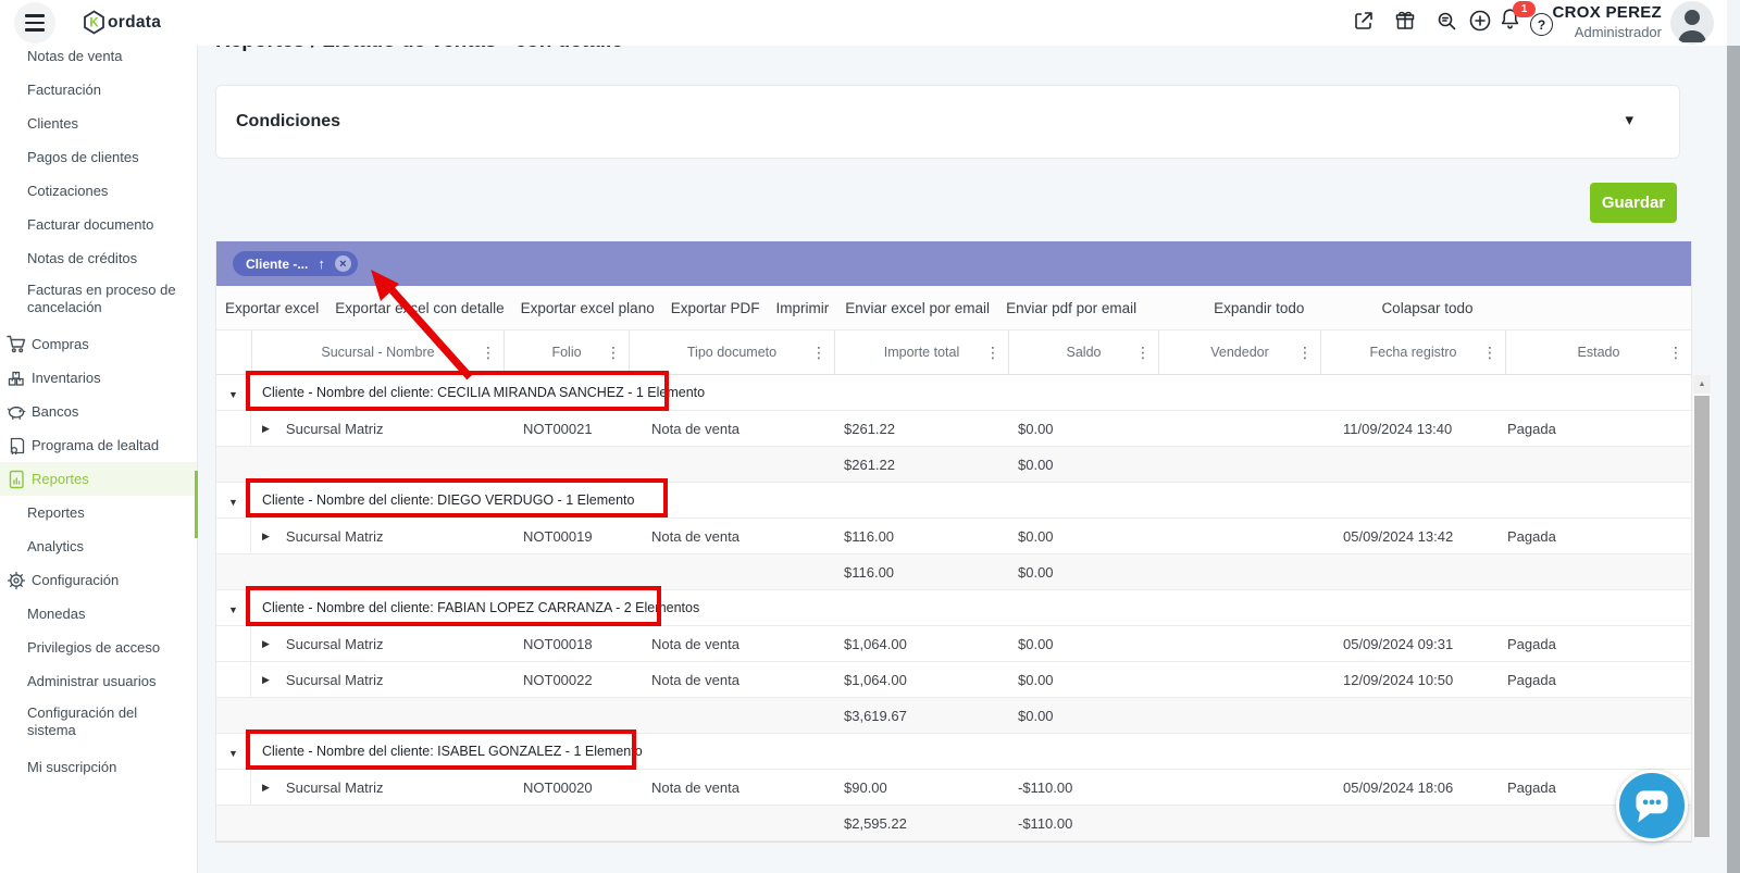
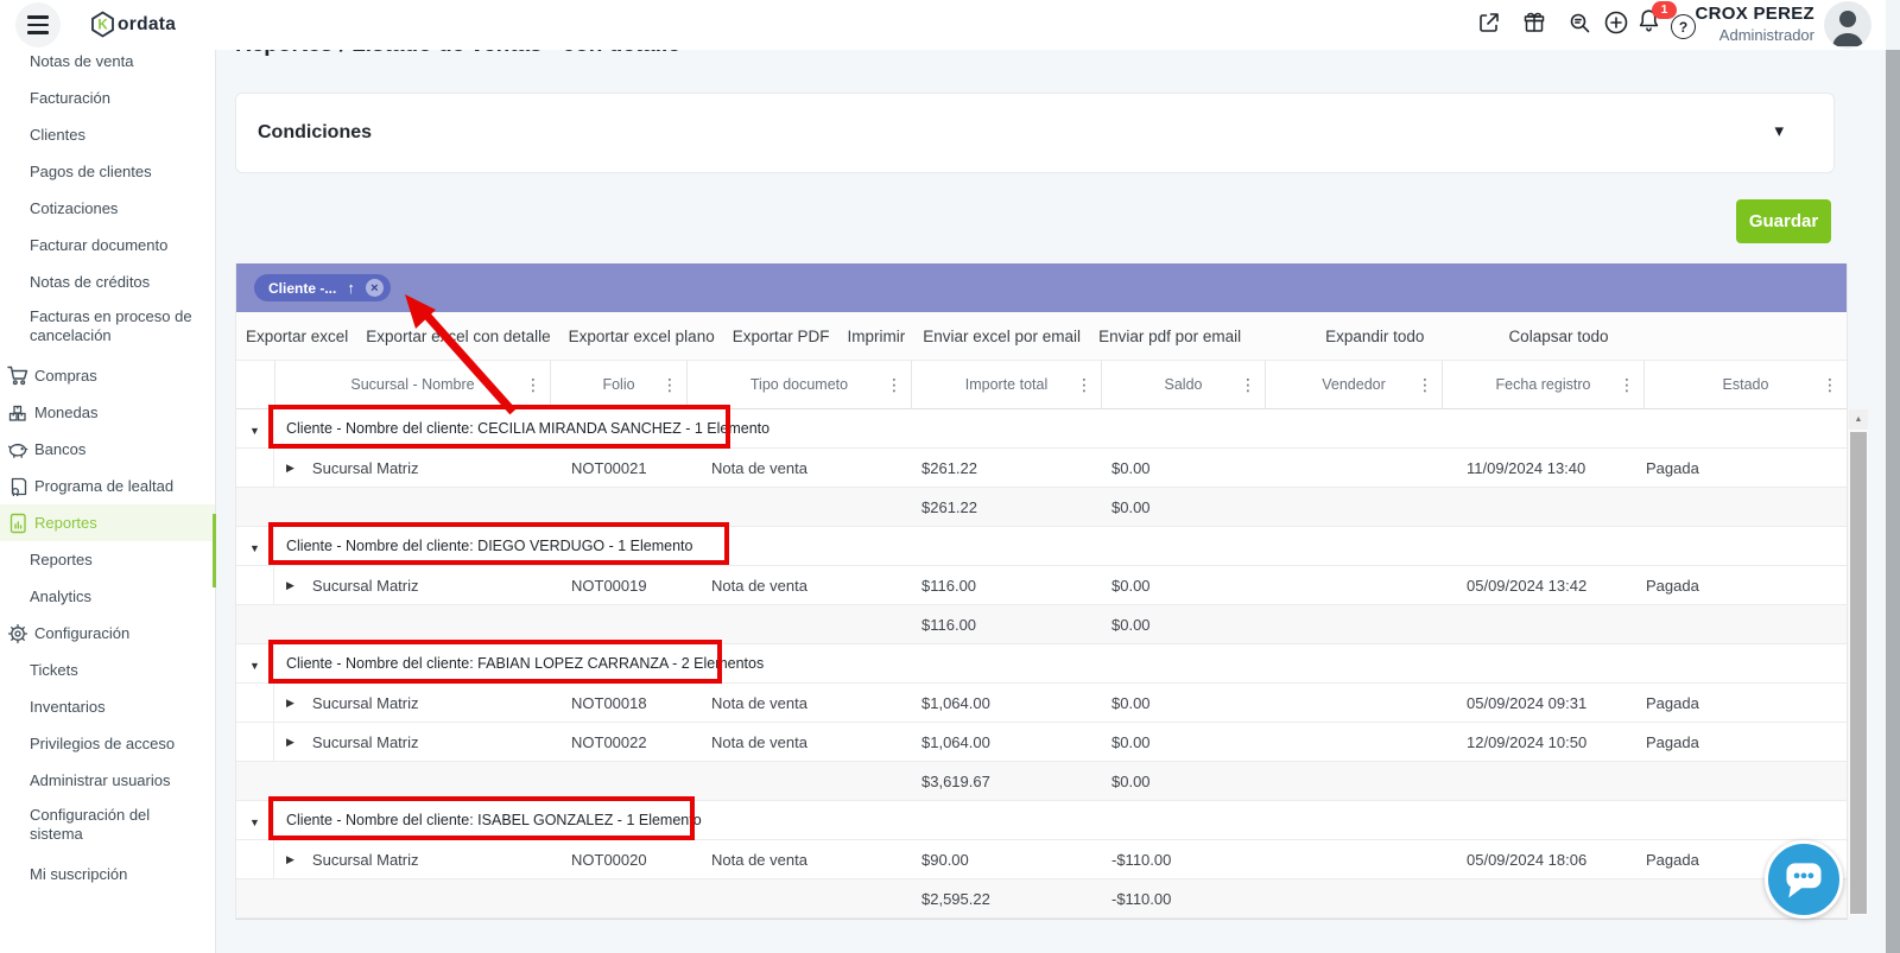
  Notas de venta
  Facturación
  Clientes
  Pagos de clientes
  Cotizaciones
  Facturar documento
  Notas de créditos
  Facturas en proceso de cancelación
  Compras
- Inventarios
+ Monedas
  Bancos
  Programa de lealtad
  Reportes
  Reportes
  Analytics
  Configuración
+ Tickets
- Monedas
+ Inventarios
  Privilegios de acceso
  Administrar usuarios
  Configuración del sistema
  Mi suscripción
  K
  ordata
  1
  ?
  CROX PEREZ
  Administrador
  Condiciones
  ▾
  Guardar
  Cliente -...
  ↑
  ×
  Exportar excel
  Exportar ecel con detalle
  Exportar excel plano
  Exportar PDF
  Imprimir
  Enviar excel por email
  Enviar pdf por email
  Expandir todo
  Colapsar todo
  Sucursal - Nombre
  ⋮
  Folio
  ⋮
  Tipo documeto
  ⋮
  Importe total
  ⋮
  Saldo
  ⋮
  Vendedor
  ⋮
  Fecha registro
  ⋮
  Estado
  ⋮
  ▼
  Cliente - Nombre del cliente: CECILIA MIRANDA SANCHEZ - 1 Elemento
  ▶
  Sucursal Matriz
  NOT00021
  Nota de venta
  $261.22
  $0.00
  11/09/2024 13:40
  Pagada
  $261.22
  $0.00
  ▼
  Cliente - Nombre del cliente: DIEGO VERDUGO - 1 Elemento
  ▶
  Sucursal Matriz
  NOT00019
  Nota de venta
  $116.00
  $0.00
  05/09/2024 13:42
  Pagada
  $116.00
  $0.00
  ▼
  Cliente - Nombre del cliente: FABIAN LOPEZ CARRANZA - 2 Elementos
  ▶
  Sucursal Matriz
  NOT00018
  Nota de venta
  $1,064.00
  $0.00
  05/09/2024 09:31
  Pagada
  ▶
  Sucursal Matriz
  NOT00022
  Nota de venta
  $1,064.00
  $0.00
  12/09/2024 10:50
  Pagada
  $3,619.67
  $0.00
  ▼
  Cliente - Nombre del cliente: ISABEL GONZALEZ - 1 Elemento
  ▶
  Sucursal Matriz
  NOT00020
  Nota de venta
  $90.00
  -$110.00
  05/09/2024 18:06
  Pagada
  $2,595.22
  -$110.00
